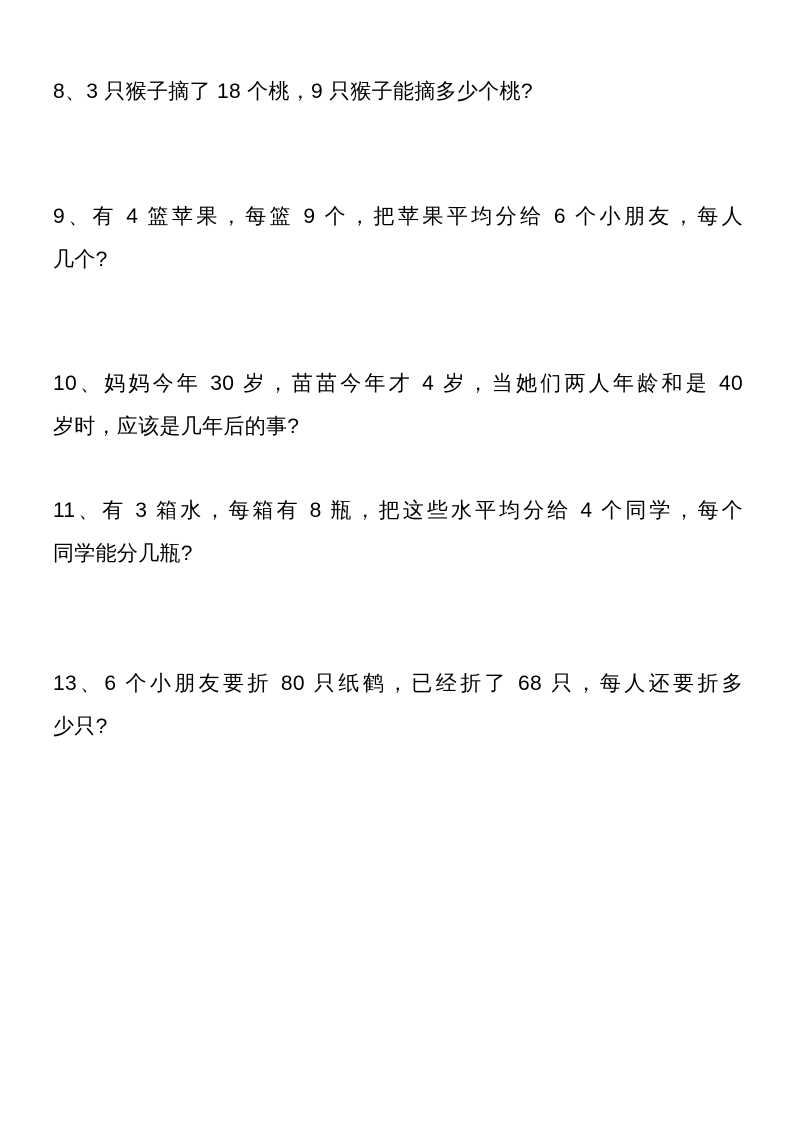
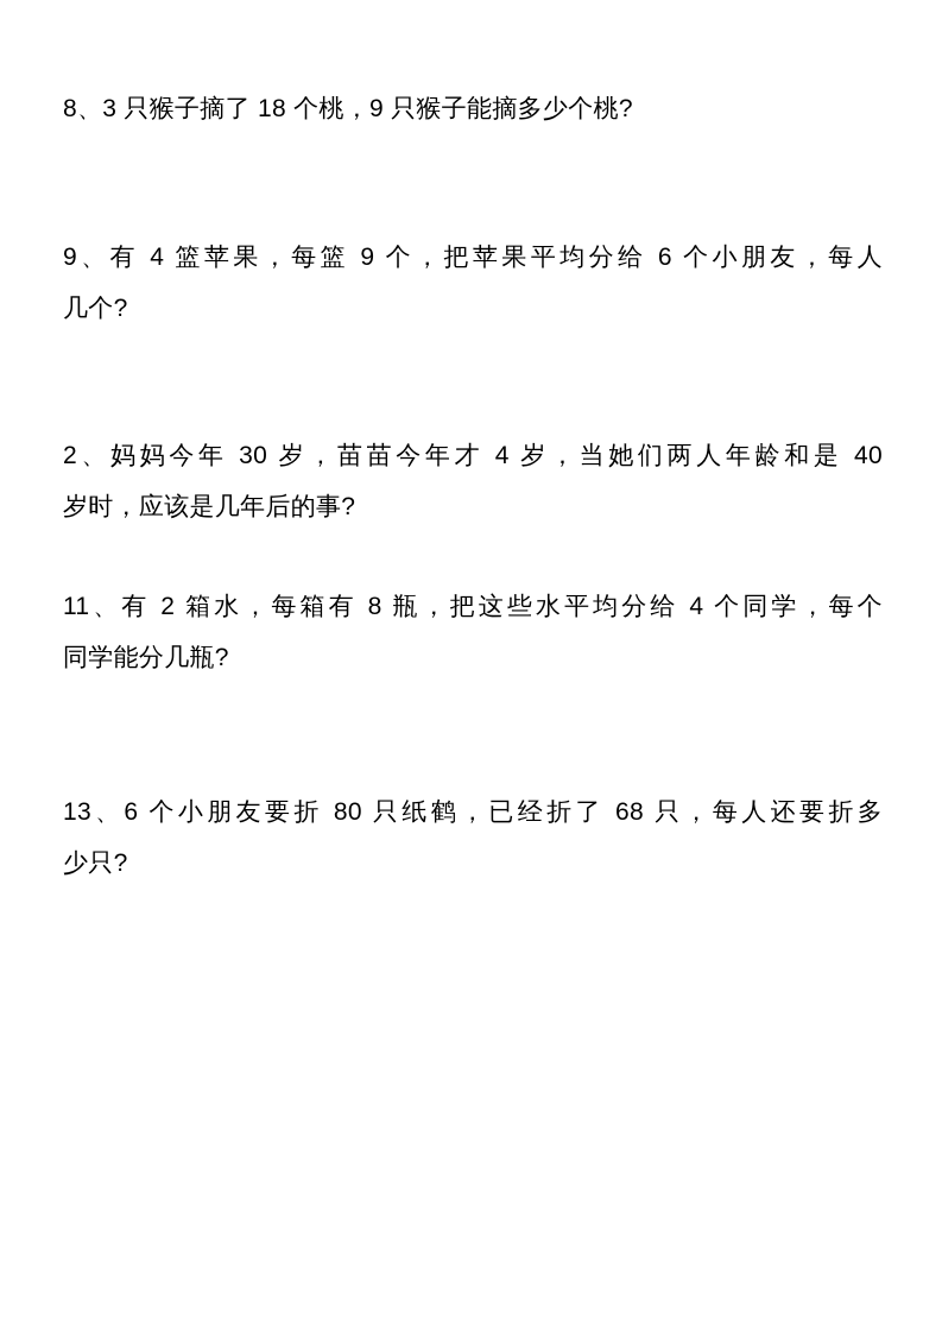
  8、3 只猴子摘了 18 个桃，9 只猴子能摘多少个桃?
  9、有 4 篮苹果，每篮 9 个，把苹果平均分给 6 个小朋友，每人
  几个?
- 10、妈妈今年 30 岁，苗苗今年才 4 岁，当她们两人年龄和是 40
+ 2、妈妈今年 30 岁，苗苗今年才 4 岁，当她们两人年龄和是 40
  岁时，应该是几年后的事?
- 11、有 3 箱水，每箱有 8 瓶，把这些水平均分给 4 个同学，每个
+ 11、有 2 箱水，每箱有 8 瓶，把这些水平均分给 4 个同学，每个
  同学能分几瓶?
  13、6 个小朋友要折 80 只纸鹤，已经折了 68 只，每人还要折多
  少只?
